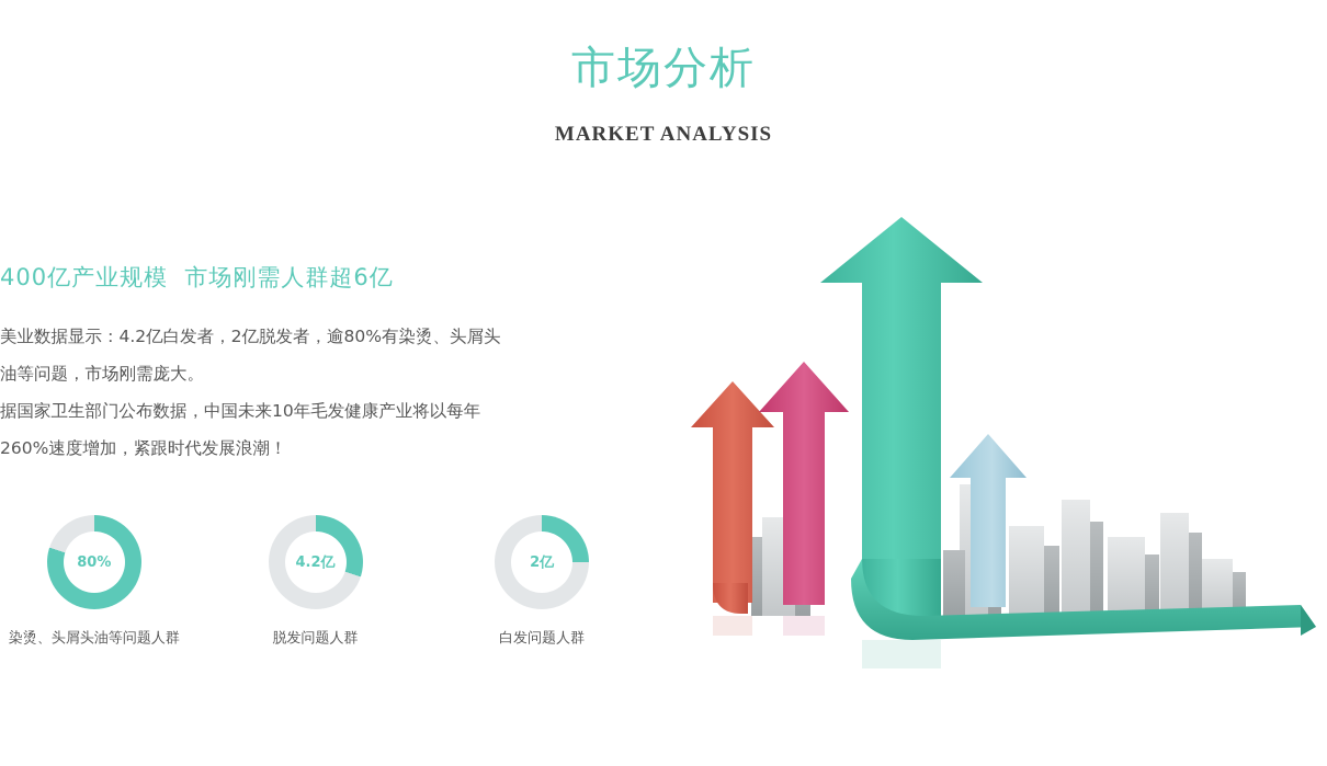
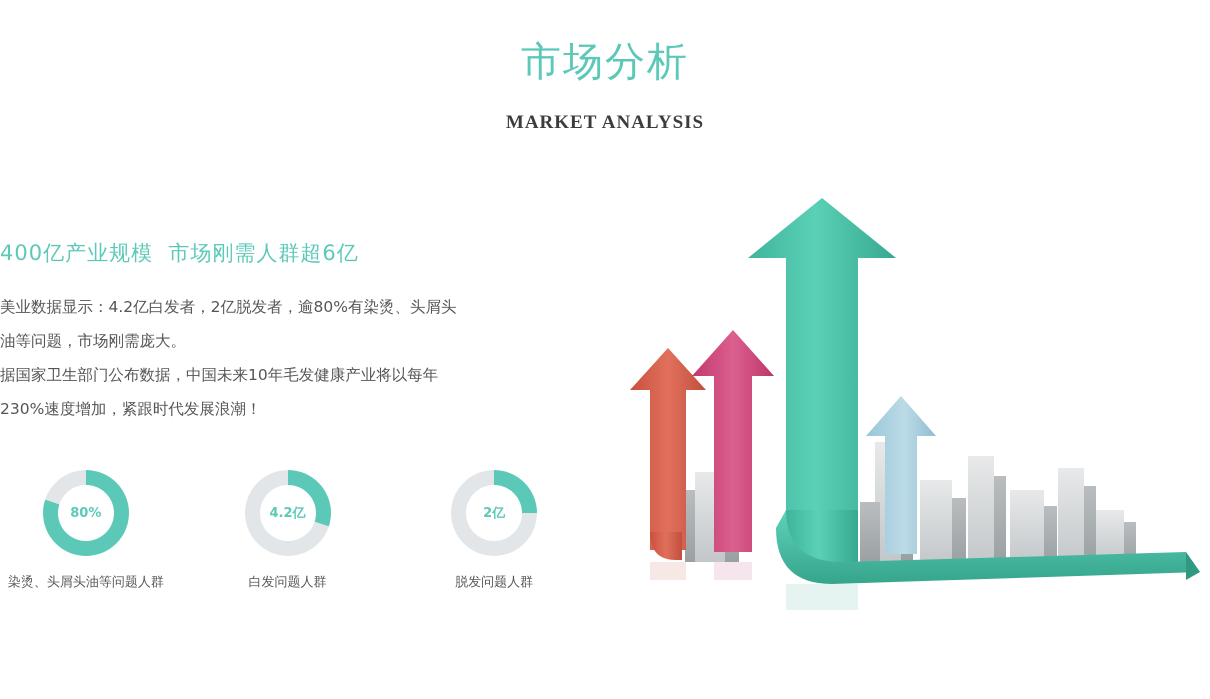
  市场分析
  MARKET ANALYSIS
  400亿产业规模 市场刚需人群超6亿
  美业数据显示：4.2亿白发者，2亿脱发者，逾80%有染烫、头屑头
  油等问题，市场刚需庞大。
  据国家卫生部门公布数据，中国未来10年毛发健康产业将以每年
- 260%速度增加，紧跟时代发展浪潮！
+ 230%速度增加，紧跟时代发展浪潮！
  80%
  染烫、头屑头油等问题人群
  4.2亿
- 脱发问题人群
+ 白发问题人群
  2亿
- 白发问题人群
+ 脱发问题人群
